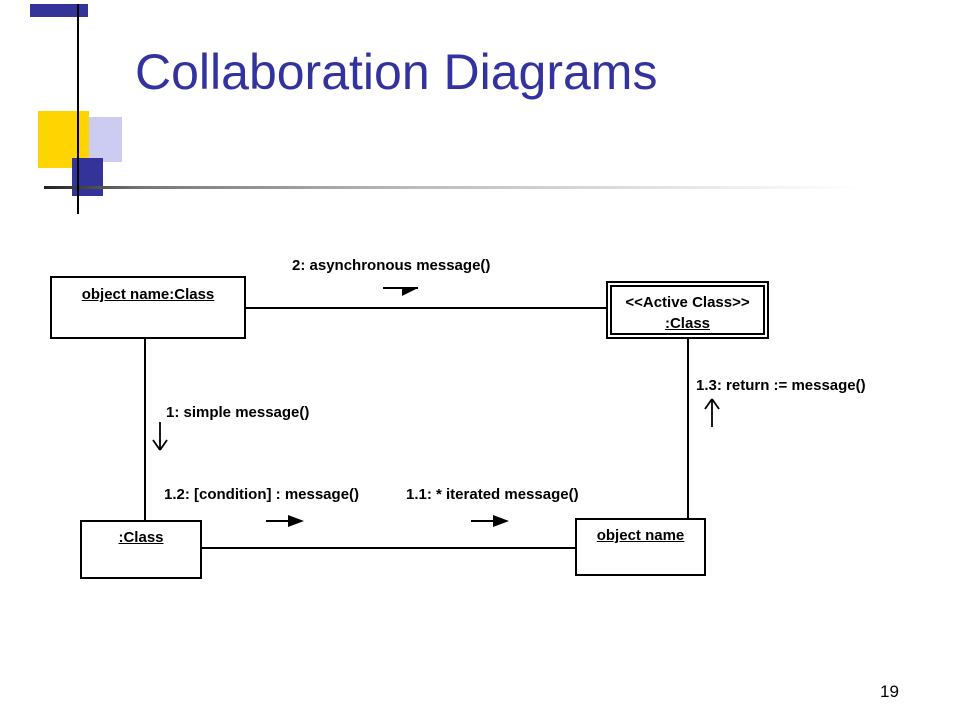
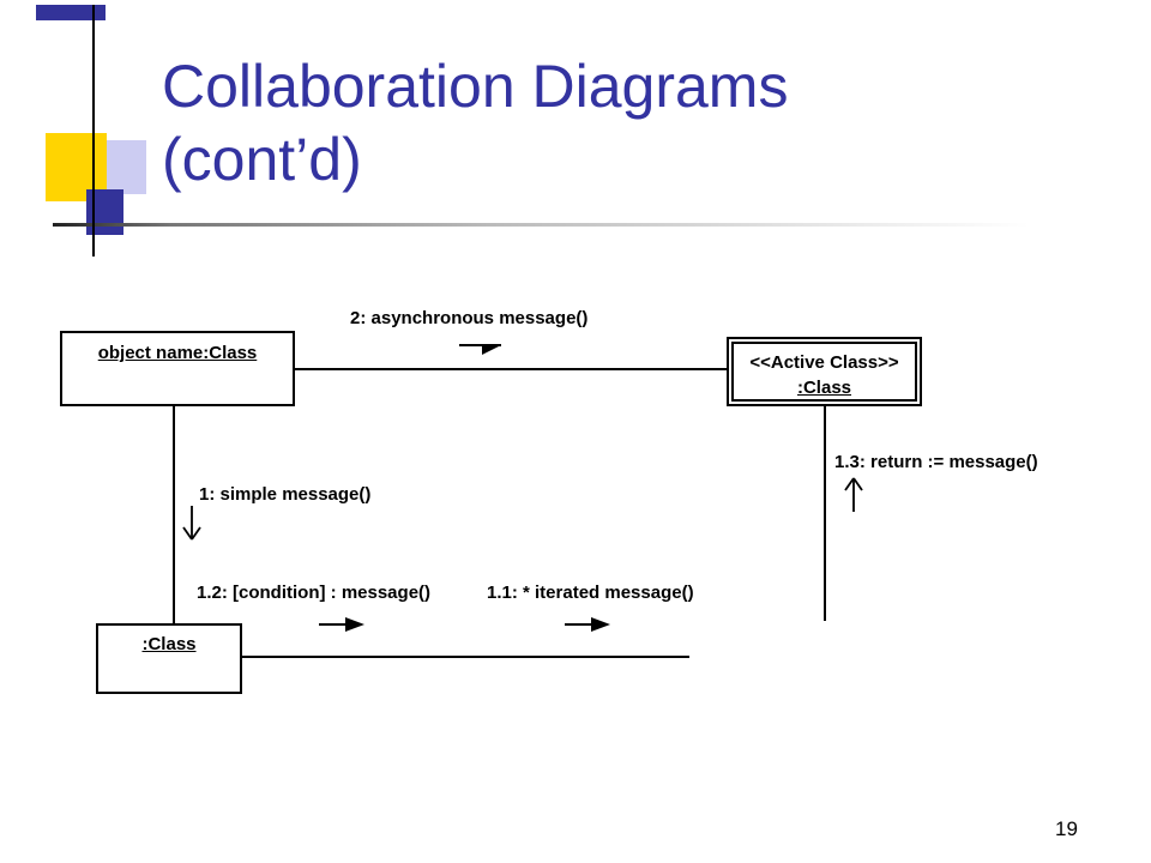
  Collaboration Diagrams
+ (cont’d)
  object name:Class
  <<Active Class>>
  :Class
  :Class
- object name
  2: asynchronous message()
  1: simple message()
  1.2: [condition] : message()
  1.1: * iterated message()
  1.3: return := message()
  19
